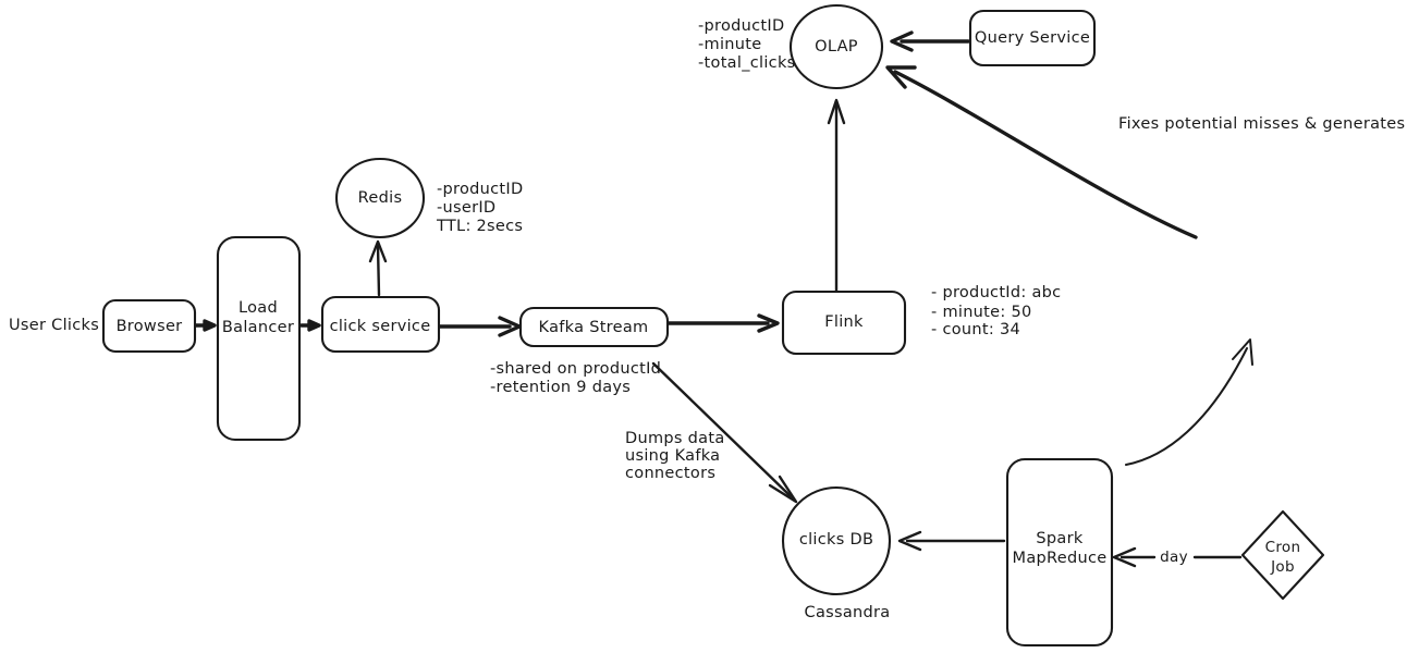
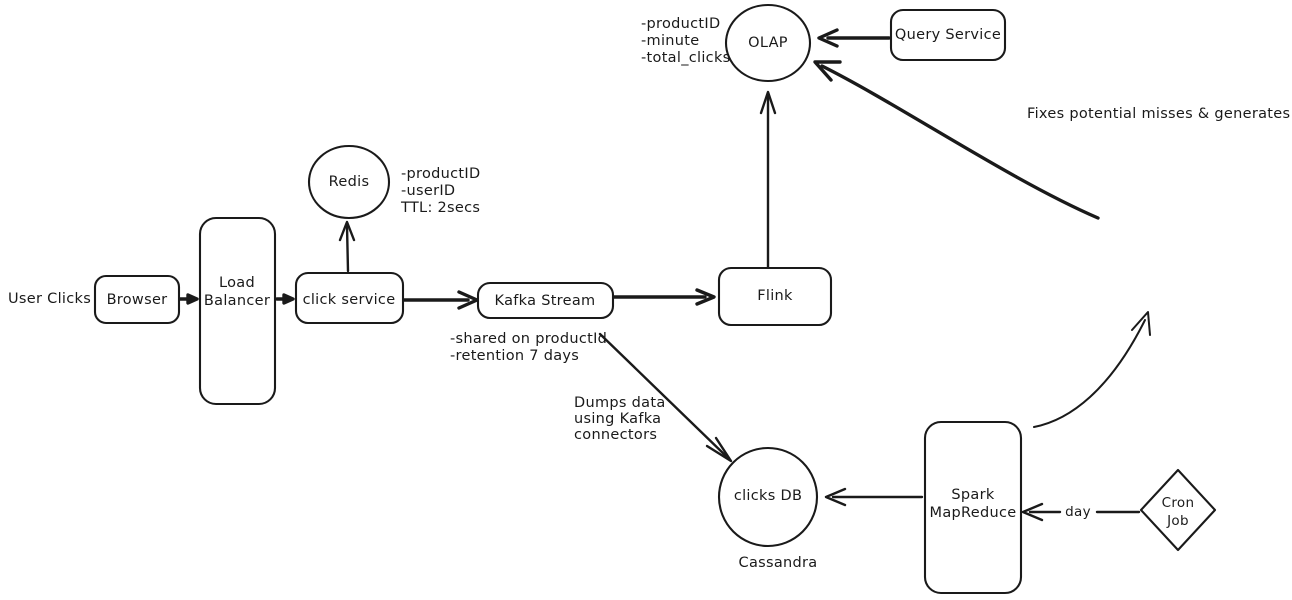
  Browser
  Load
  Balancer
  click service
  Redis
  Kafka Stream
  Flink
  OLAP
  Query Service
  clicks DB
  Cassandra
  Spark
  MapReduce
  Cron
  Job
  User Clicks
  -productID
  -userID
  TTL: 2secs
  -shared on productId
- -retention 9 days
+ -retention 7 days
- - productId: abc
- - minute: 50
- - count: 34
  -productID
  -minute
  -total_clicks
  Dumps data
  using Kafka
  connectors
  Fixes potential misses & generates
  day
